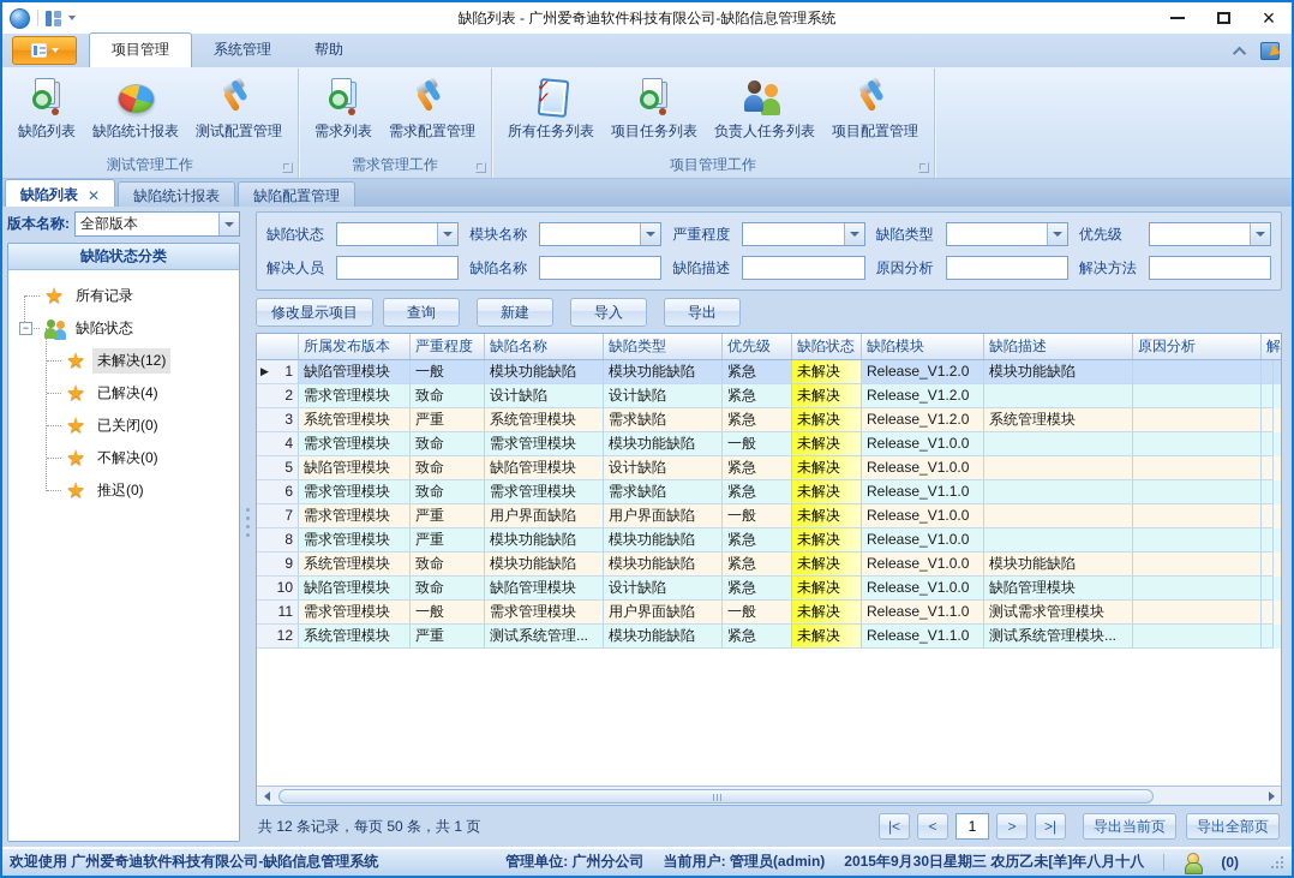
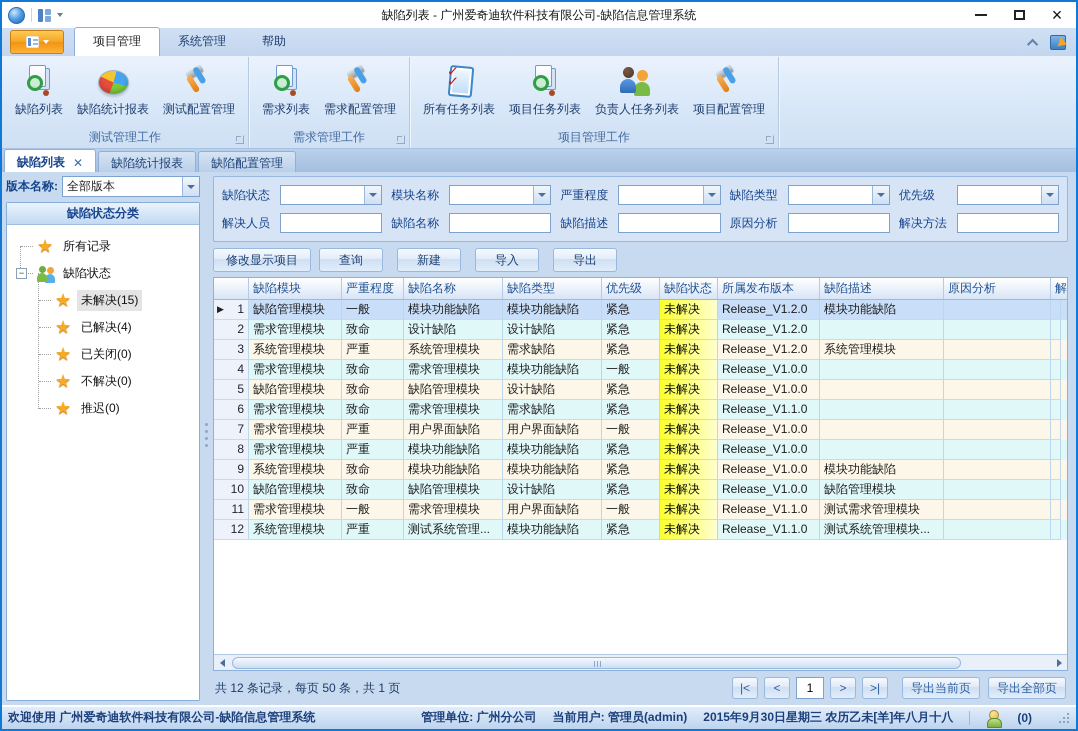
  缺陷列表 - 广州爱奇迪软件科技有限公司-缺陷信息管理系统
  ×
  项目管理
  系统管理
  帮助
  缺陷列表
  缺陷统计报表
  测试配置管理
  测试管理工作
  需求列表
  需求配置管理
  需求管理工作
  所有任务列表
  项目任务列表
  负责人任务列表
  项目配置管理
  项目管理工作
  缺陷列表
  ✕
  缺陷统计报表
  缺陷配置管理
  版本名称:
  全部版本
  缺陷状态分类
  所有记录
  −
  缺陷状态
- 未解决(12)
+ 未解决(15)
  已解决(4)
  已关闭(0)
  不解决(0)
  推迟(0)
  缺陷状态
  模块名称
  严重程度
  缺陷类型
  优先级
  解决人员
  缺陷名称
  缺陷描述
  原因分析
  解决方法
  修改显示项目
  查询
  新建
  导入
  导出
- 所属发布版本
+ 缺陷模块
  严重程度
  缺陷名称
  缺陷类型
  优先级
  缺陷状态
- 缺陷模块
+ 所属发布版本
  缺陷描述
  原因分析
  ▶
  1
  缺陷管理模块
  一般
  模块功能缺陷
  模块功能缺陷
  紧急
  未解决
  Release_V1.2.0
  模块功能缺陷
  2
  需求管理模块
  致命
  设计缺陷
  设计缺陷
  紧急
  未解决
  Release_V1.2.0
  3
  系统管理模块
  严重
  系统管理模块
  需求缺陷
  紧急
  未解决
  Release_V1.2.0
  系统管理模块
  4
  需求管理模块
  致命
  需求管理模块
  模块功能缺陷
  一般
  未解决
  Release_V1.0.0
  5
  缺陷管理模块
  致命
  缺陷管理模块
  设计缺陷
  紧急
  未解决
  Release_V1.0.0
  6
  需求管理模块
  致命
  需求管理模块
  需求缺陷
  紧急
  未解决
  Release_V1.1.0
  7
  需求管理模块
  严重
  用户界面缺陷
  用户界面缺陷
  一般
  未解决
  Release_V1.0.0
  8
  需求管理模块
  严重
  模块功能缺陷
  模块功能缺陷
  紧急
  未解决
  Release_V1.0.0
  9
  系统管理模块
  致命
  模块功能缺陷
  模块功能缺陷
  紧急
  未解决
  Release_V1.0.0
  模块功能缺陷
  10
  缺陷管理模块
  致命
  缺陷管理模块
  设计缺陷
  紧急
  未解决
  Release_V1.0.0
  缺陷管理模块
  11
  需求管理模块
  一般
  需求管理模块
  用户界面缺陷
  一般
  未解决
  Release_V1.1.0
  测试需求管理模块
  12
  系统管理模块
  严重
  测试系统管理...
  模块功能缺陷
  紧急
  未解决
  Release_V1.1.0
  测试系统管理模块...
  共 12 条记录，每页 50 条，共 1 页
  |<
  <
  1
  >
  >|
  导出当前页
  导出全部页
  欢迎使用 广州爱奇迪软件科技有限公司-缺陷信息管理系统
  管理单位: 广州分公司
  当前用户: 管理员(admin)
  2015年9月30日星期三 农历乙未[羊]年八月十八
  (0)
